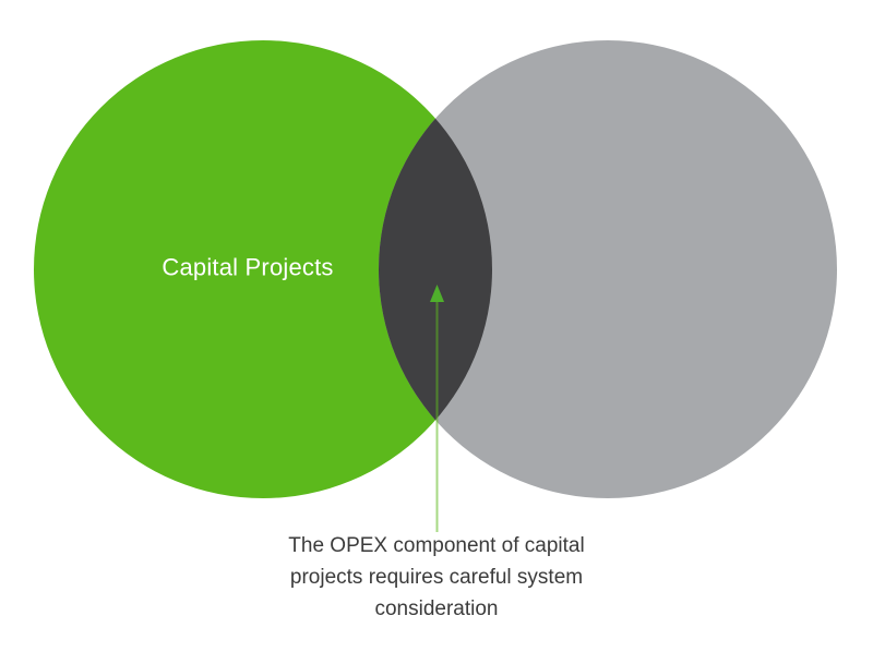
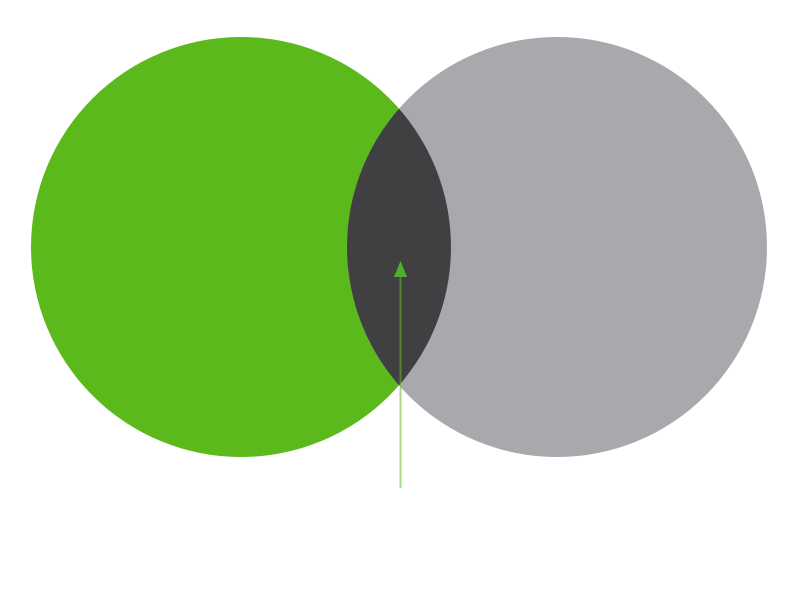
- Capital Projects
- The OPEX component of capital
- projects requires careful system
- consideration
